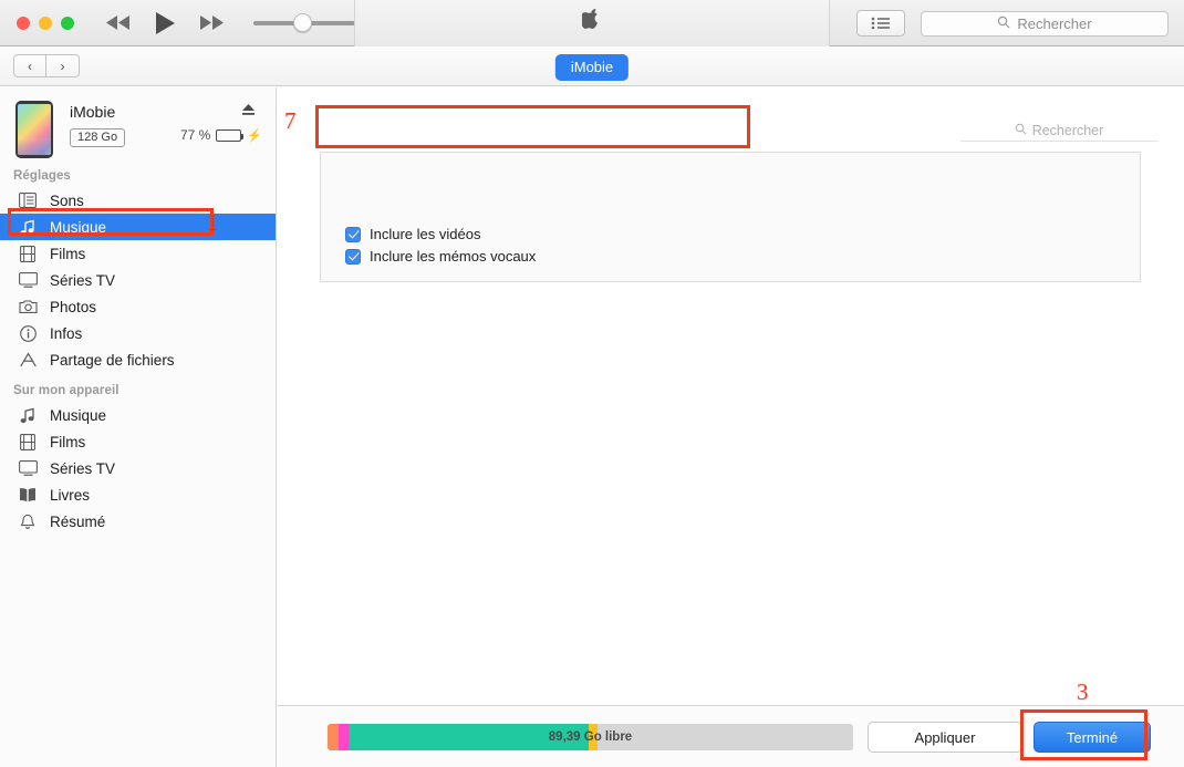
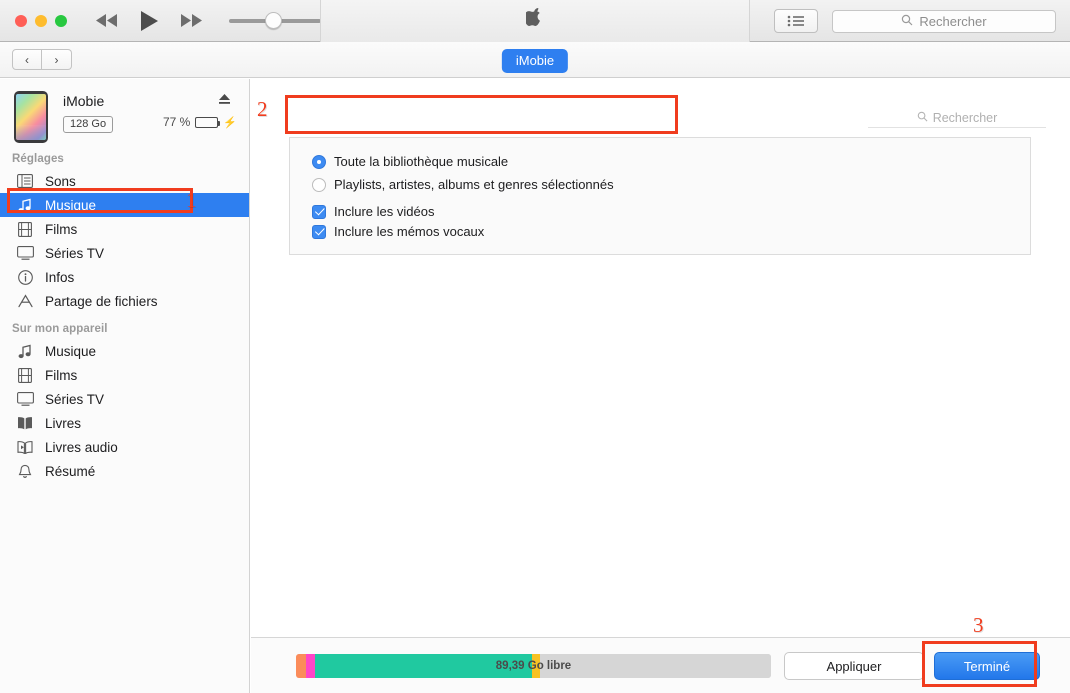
  Rechercher
  ‹
  ›
  iMobie
  iMobie
  128 Go
  77 %
  ⚡
  Réglages
  Sons
  Musique
  Films
  Séries TV
- Photos
  Infos
  Partage de fichiers
  Sur mon appareil
  Musique
  Films
  Séries TV
  Livres
+ Livres audio
  Résumé
  Rechercher
+ Toute la bibliothèque musicale
+ Playlists, artistes, albums et genres sélectionnés
  Inclure les vidéos
  Inclure les mémos vocaux
  89,39 Go libre
  Appliquer
  Terminé
  1
- 7
+ 2
  3
